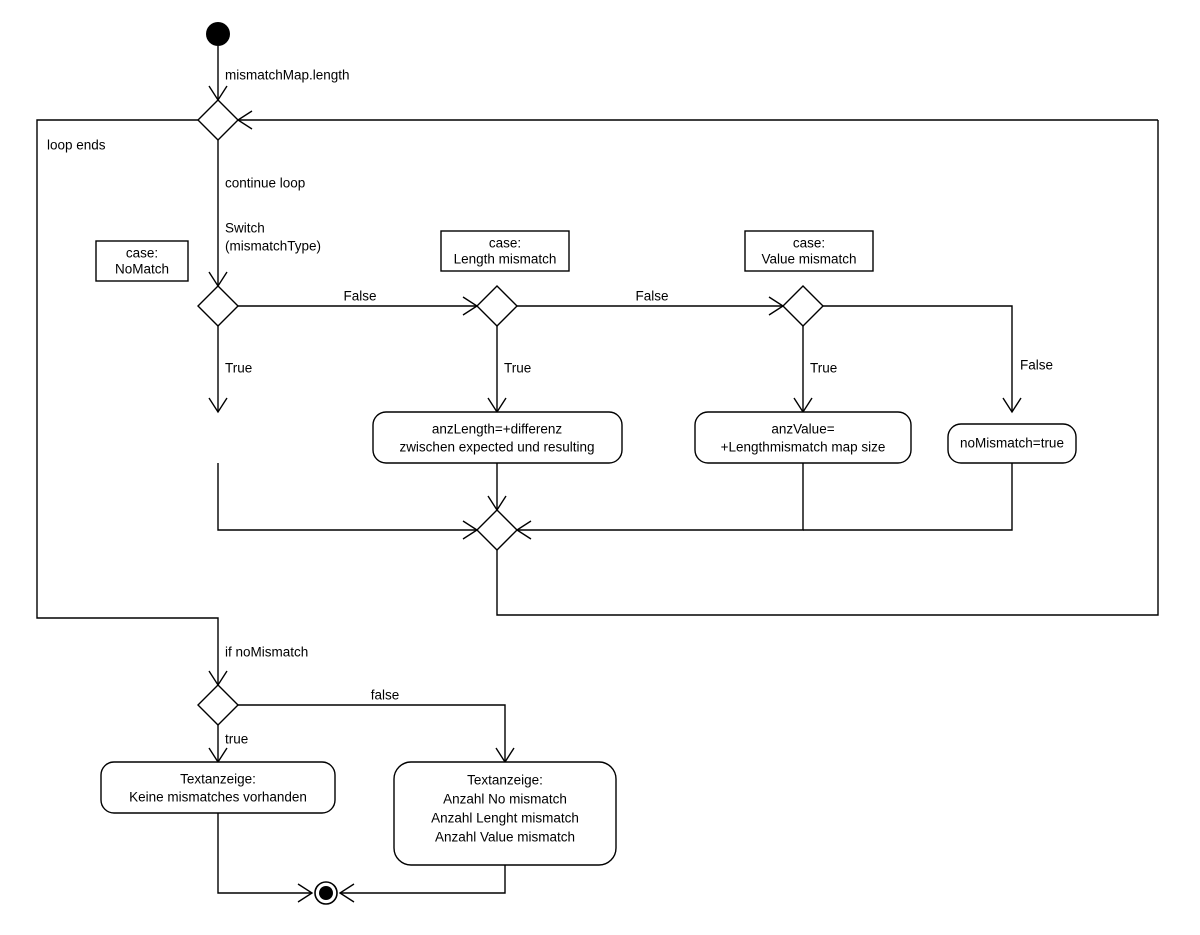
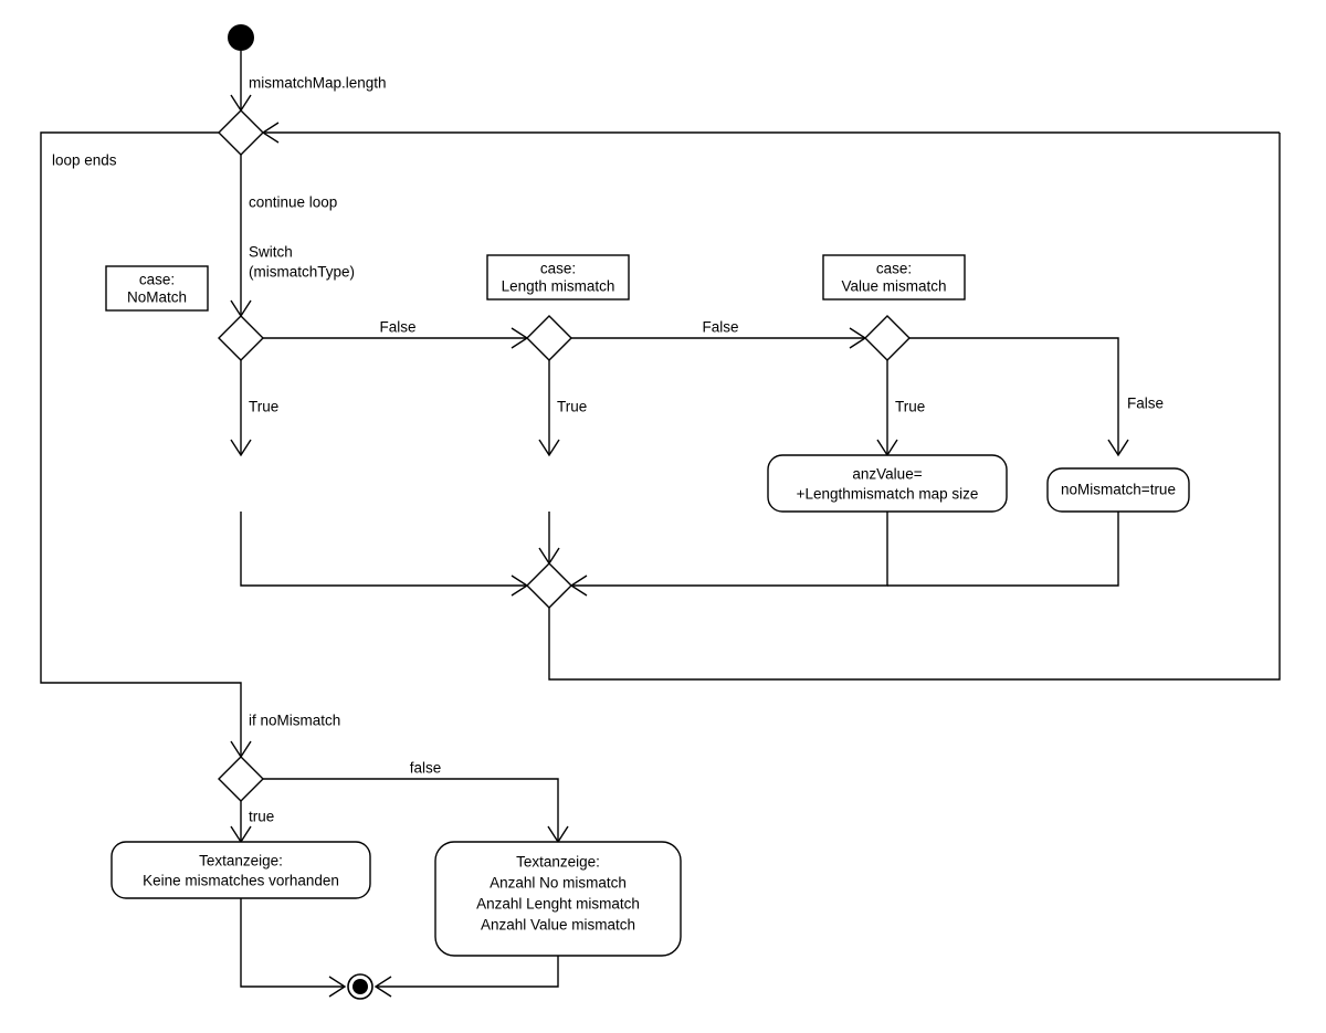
  case:
  NoMatch
  case:
  Length mismatch
  case:
  Value mismatch
- anzLength=+differenz
- zwischen expected und resulting
  anzValue=
  +Lengthmismatch map size
  noMismatch=true
  Textanzeige:
  Keine mismatches vorhanden
  Textanzeige:
  Anzahl No mismatch
  Anzahl Lenght mismatch
  Anzahl Value mismatch
  mismatchMap.length
  loop ends
  continue loop
  Switch
  (mismatchType)
  True
  False
  True
  False
  True
  False
  if noMismatch
  true
  false
